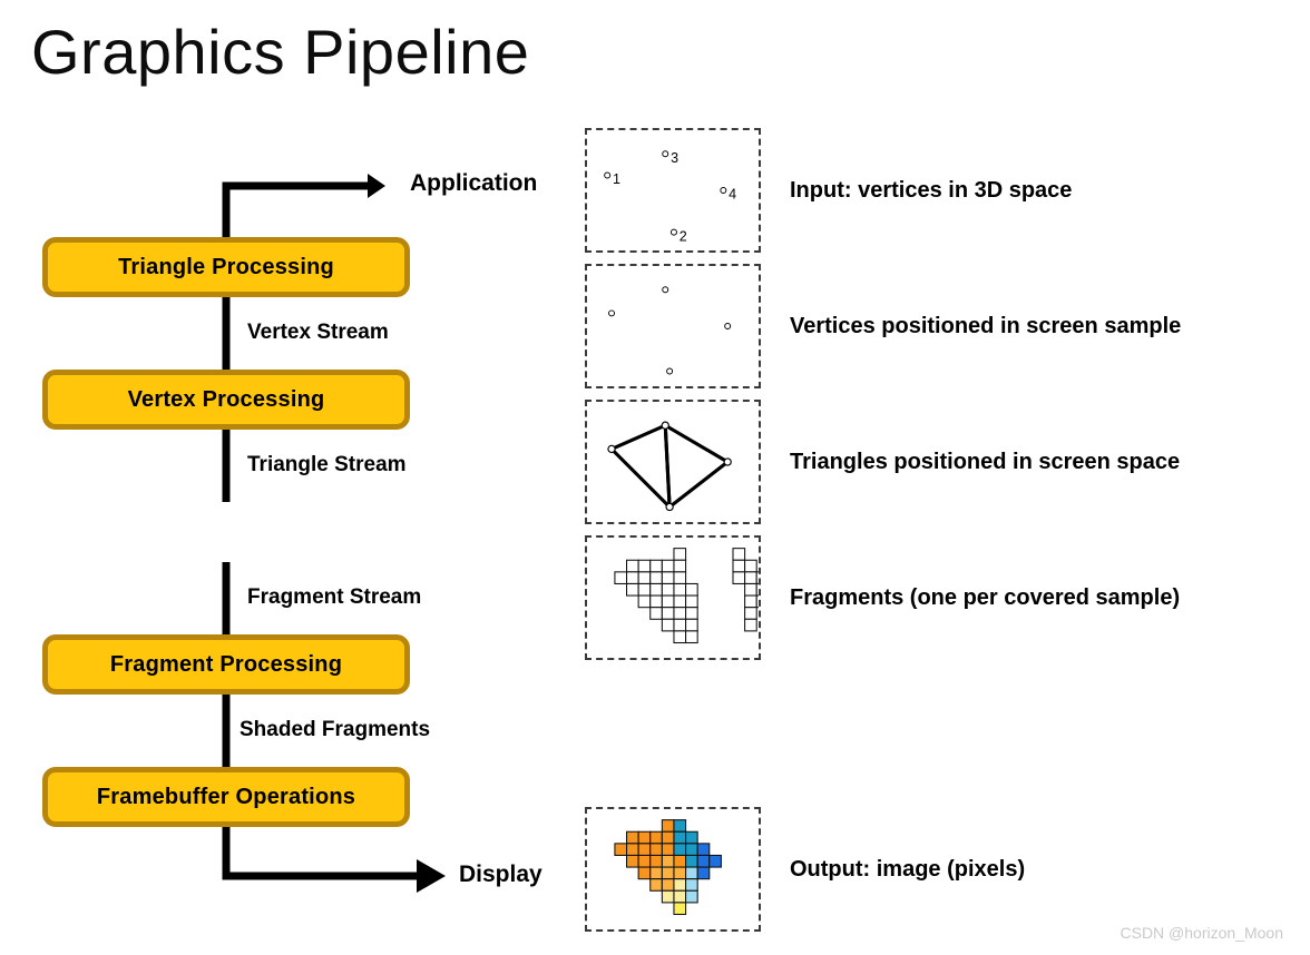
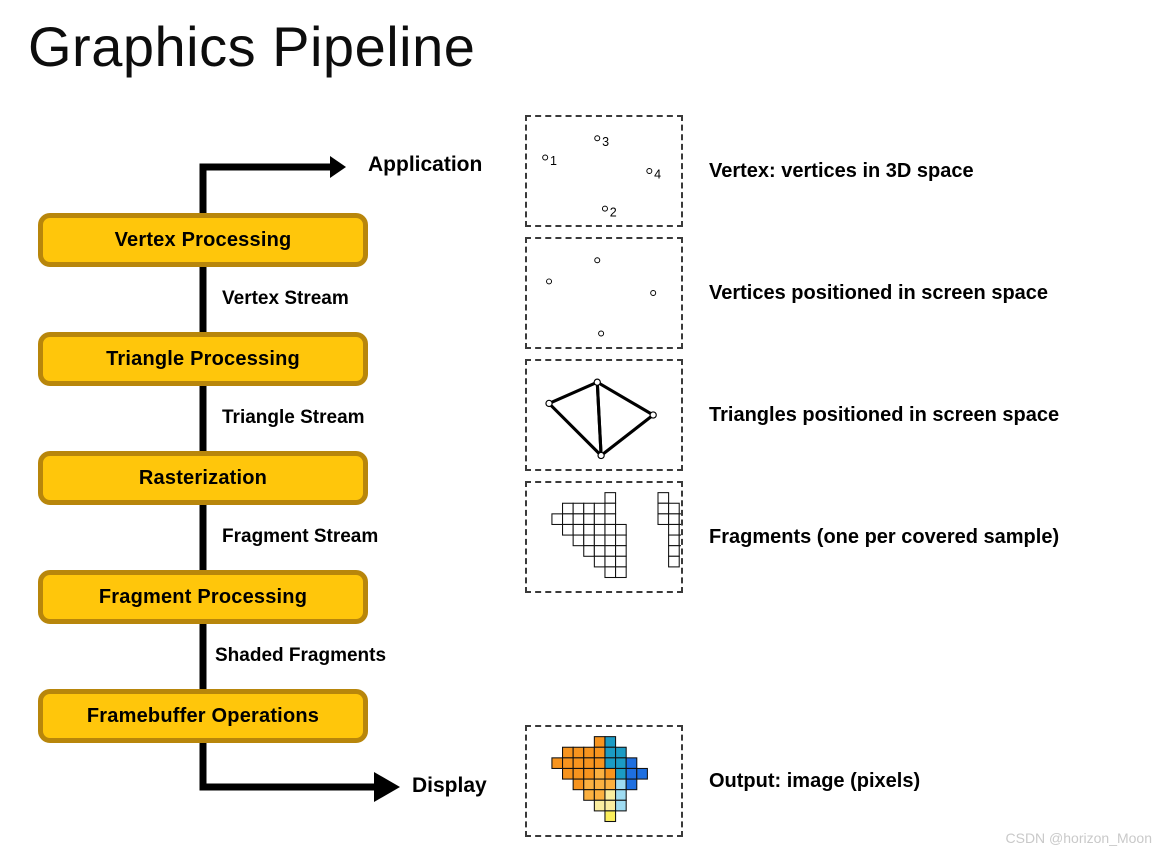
  Graphics Pipeline
  Application
- Triangle Processing
+ Vertex Processing
  Vertex Stream
- Vertex Processing
+ Triangle Processing
  Triangle Stream
+ Rasterization
  Fragment Stream
  Fragment Processing
  Shaded Fragments
  Framebuffer Operations
  Display
  1
  2
  3
  4
- Input: vertices in 3D space
+ Vertex: vertices in 3D space
- Vertices positioned in screen sample
+ Vertices positioned in screen space
  Triangles positioned in screen space
  Fragments (one per covered sample)
  Output: image (pixels)
  CSDN @horizon_Moon
